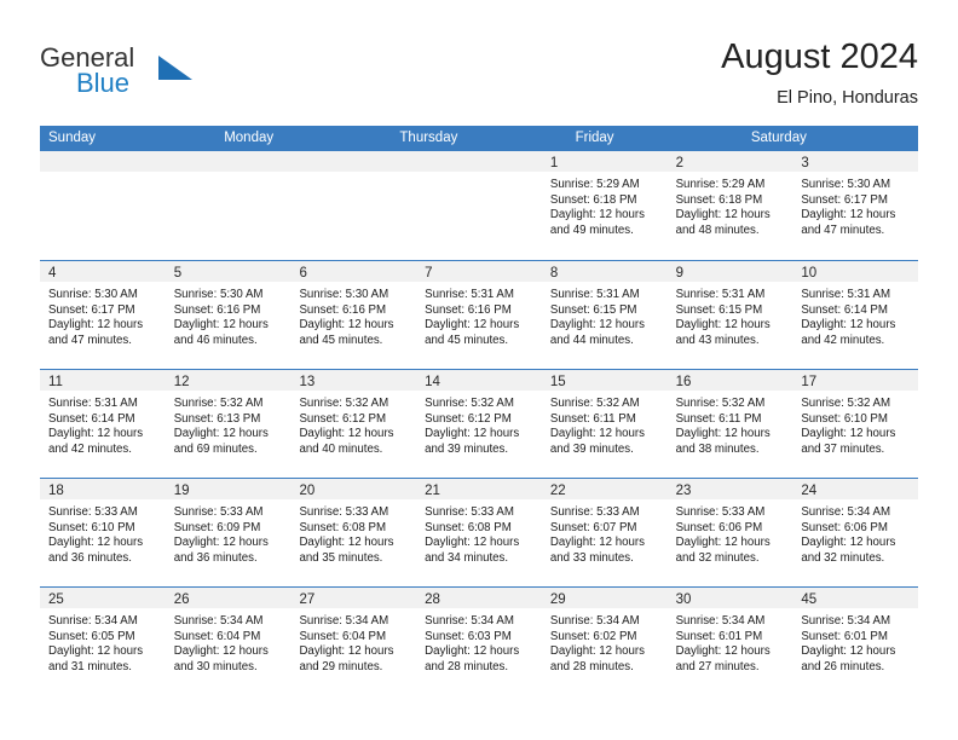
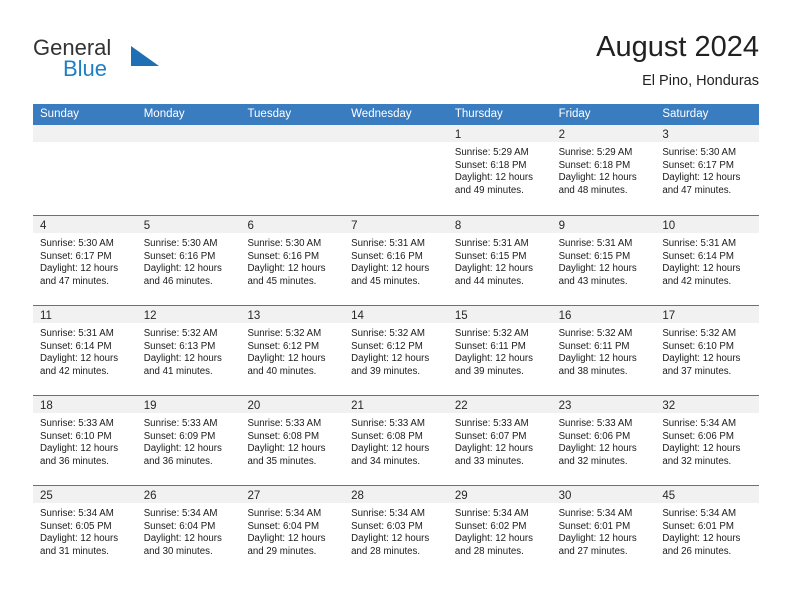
  General
  Blue
  August 2024
  El Pino, Honduras
  Sunday
  Monday
+ Tuesday
+ Wednesday
  Thursday
  Friday
  Saturday
  1
  Sunrise: 5:29 AM
  Sunset: 6:18 PM
  Daylight: 12 hours
  and 49 minutes.
  2
  Sunrise: 5:29 AM
  Sunset: 6:18 PM
  Daylight: 12 hours
  and 48 minutes.
  3
  Sunrise: 5:30 AM
  Sunset: 6:17 PM
  Daylight: 12 hours
  and 47 minutes.
  4
  Sunrise: 5:30 AM
  Sunset: 6:17 PM
  Daylight: 12 hours
  and 47 minutes.
  5
  Sunrise: 5:30 AM
  Sunset: 6:16 PM
  Daylight: 12 hours
  and 46 minutes.
  6
  Sunrise: 5:30 AM
  Sunset: 6:16 PM
  Daylight: 12 hours
  and 45 minutes.
  7
  Sunrise: 5:31 AM
  Sunset: 6:16 PM
  Daylight: 12 hours
  and 45 minutes.
  8
  Sunrise: 5:31 AM
  Sunset: 6:15 PM
  Daylight: 12 hours
  and 44 minutes.
  9
  Sunrise: 5:31 AM
  Sunset: 6:15 PM
  Daylight: 12 hours
  and 43 minutes.
  10
  Sunrise: 5:31 AM
  Sunset: 6:14 PM
  Daylight: 12 hours
  and 42 minutes.
  11
  Sunrise: 5:31 AM
  Sunset: 6:14 PM
  Daylight: 12 hours
  and 42 minutes.
  12
  Sunrise: 5:32 AM
  Sunset: 6:13 PM
  Daylight: 12 hours
- and 69 minutes.
+ and 41 minutes.
  13
  Sunrise: 5:32 AM
  Sunset: 6:12 PM
  Daylight: 12 hours
  and 40 minutes.
  14
  Sunrise: 5:32 AM
  Sunset: 6:12 PM
  Daylight: 12 hours
  and 39 minutes.
  15
  Sunrise: 5:32 AM
  Sunset: 6:11 PM
  Daylight: 12 hours
  and 39 minutes.
  16
  Sunrise: 5:32 AM
  Sunset: 6:11 PM
  Daylight: 12 hours
  and 38 minutes.
  17
  Sunrise: 5:32 AM
  Sunset: 6:10 PM
  Daylight: 12 hours
  and 37 minutes.
  18
  Sunrise: 5:33 AM
  Sunset: 6:10 PM
  Daylight: 12 hours
  and 36 minutes.
  19
  Sunrise: 5:33 AM
  Sunset: 6:09 PM
  Daylight: 12 hours
  and 36 minutes.
  20
  Sunrise: 5:33 AM
  Sunset: 6:08 PM
  Daylight: 12 hours
  and 35 minutes.
  21
  Sunrise: 5:33 AM
  Sunset: 6:08 PM
  Daylight: 12 hours
  and 34 minutes.
  22
  Sunrise: 5:33 AM
  Sunset: 6:07 PM
  Daylight: 12 hours
  and 33 minutes.
  23
  Sunrise: 5:33 AM
  Sunset: 6:06 PM
  Daylight: 12 hours
  and 32 minutes.
- 24
+ 32
  Sunrise: 5:34 AM
  Sunset: 6:06 PM
  Daylight: 12 hours
  and 32 minutes.
  25
  Sunrise: 5:34 AM
  Sunset: 6:05 PM
  Daylight: 12 hours
  and 31 minutes.
  26
  Sunrise: 5:34 AM
  Sunset: 6:04 PM
  Daylight: 12 hours
  and 30 minutes.
  27
  Sunrise: 5:34 AM
  Sunset: 6:04 PM
  Daylight: 12 hours
  and 29 minutes.
  28
  Sunrise: 5:34 AM
  Sunset: 6:03 PM
  Daylight: 12 hours
  and 28 minutes.
  29
  Sunrise: 5:34 AM
  Sunset: 6:02 PM
  Daylight: 12 hours
  and 28 minutes.
  30
  Sunrise: 5:34 AM
  Sunset: 6:01 PM
  Daylight: 12 hours
  and 27 minutes.
  45
  Sunrise: 5:34 AM
  Sunset: 6:01 PM
  Daylight: 12 hours
  and 26 minutes.
